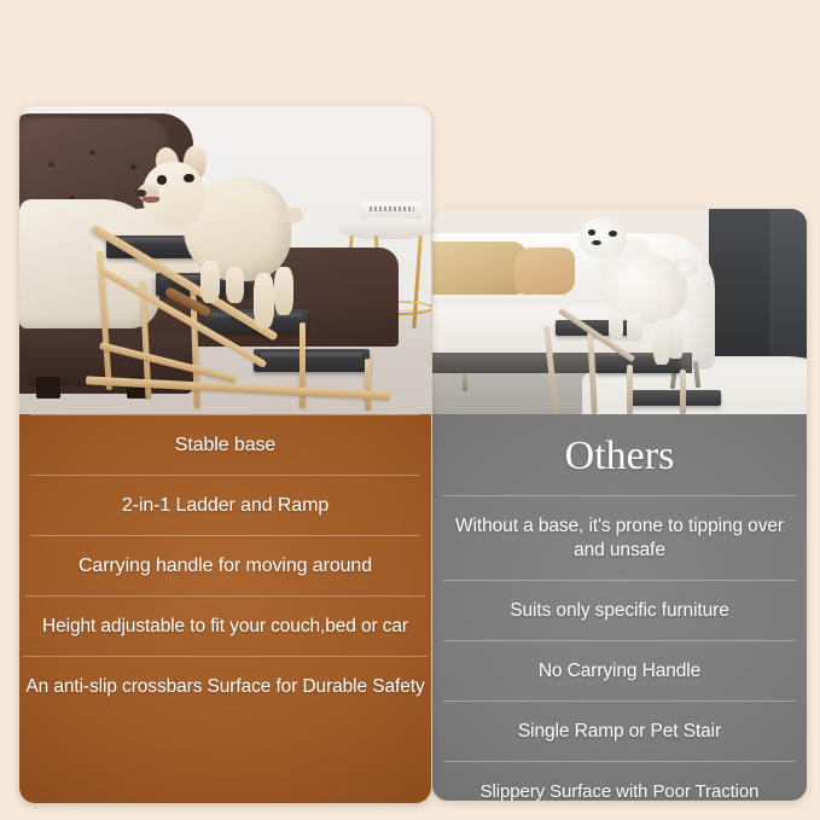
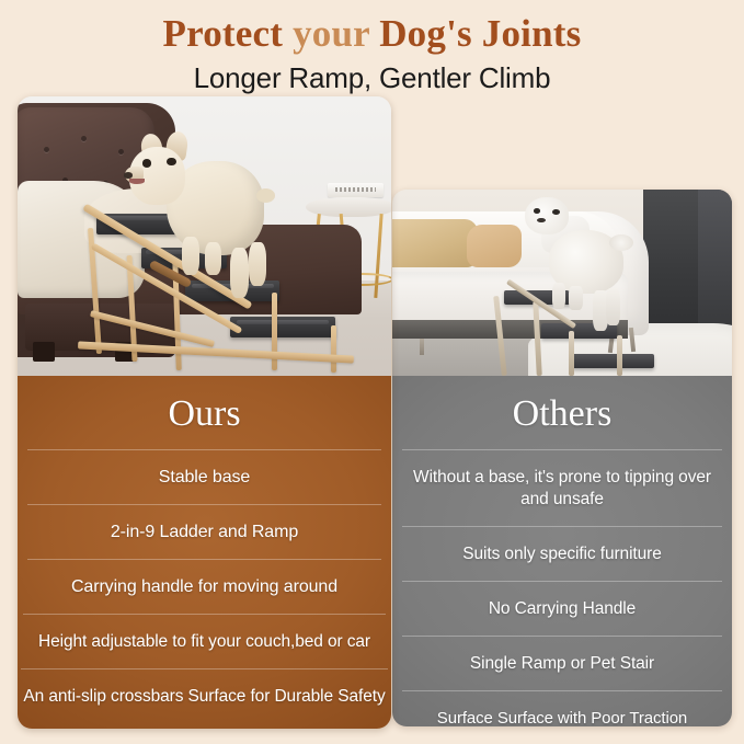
+ Protect your Dog's Joints
+ Longer Ramp, Gentler Climb
+ Ours
  Stable base
- 2-in-1 Ladder and Ramp
+ 2-in-9 Ladder and Ramp
  Carrying handle for moving around
  Height adjustable to fit your couch,bed or car
  An anti-slip crossbars Surface for Durable Safety
  Others
  Without a base, it's prone to tipping over and unsafe
  Suits only specific furniture
  No Carrying Handle
  Single Ramp or Pet Stair
- Slippery Surface with Poor Traction
+ Surface Surface with Poor Traction
